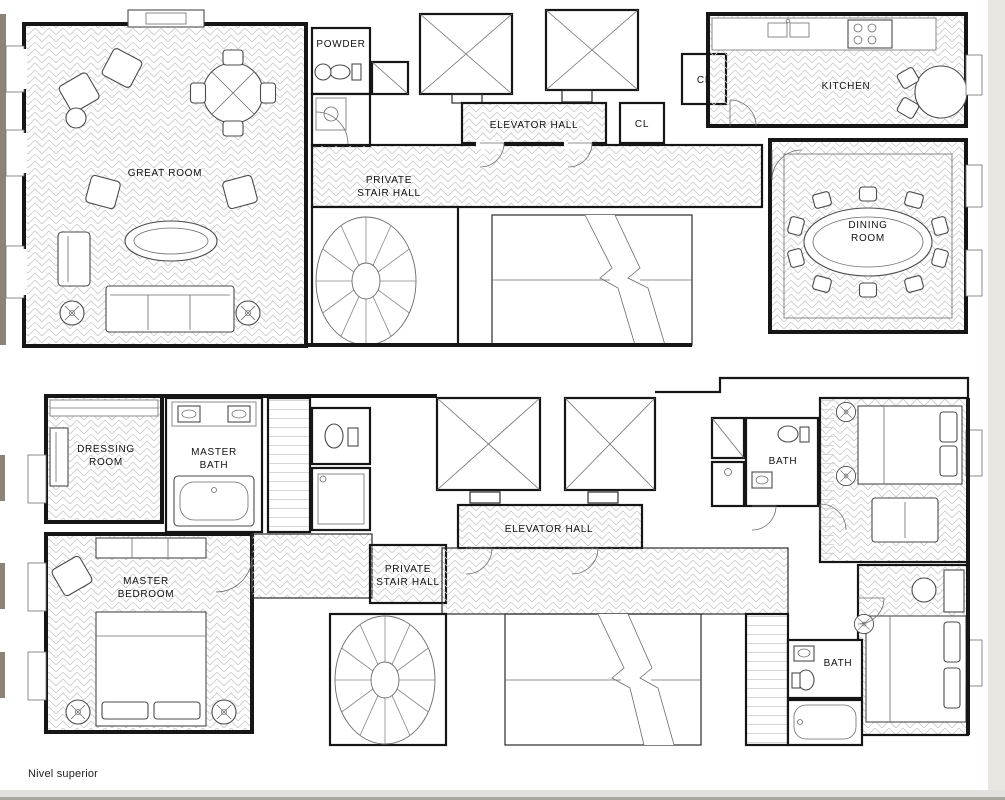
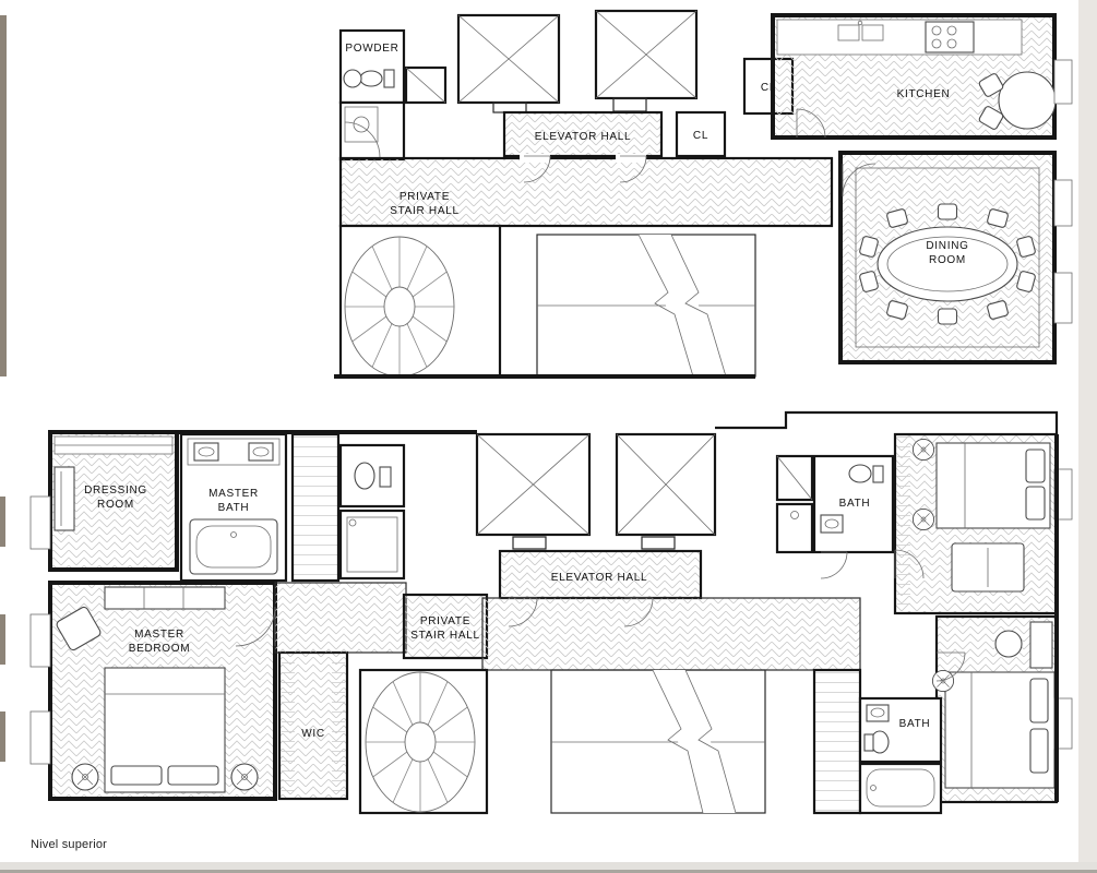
- GREAT ROOM
  POWDER
  ELEVATOR HALL
  CL
  PRIVATE
  STAIR HALL
  KITCHEN
  DINING
  ROOM
  DRESSING
  ROOM
  MASTER
  BATH
  MASTER
  BEDROOM
+ WIC
  PRIVATE
  STAIR HALL
  ELEVATOR HALL
  BATH
  BATH
  Nivel superior
